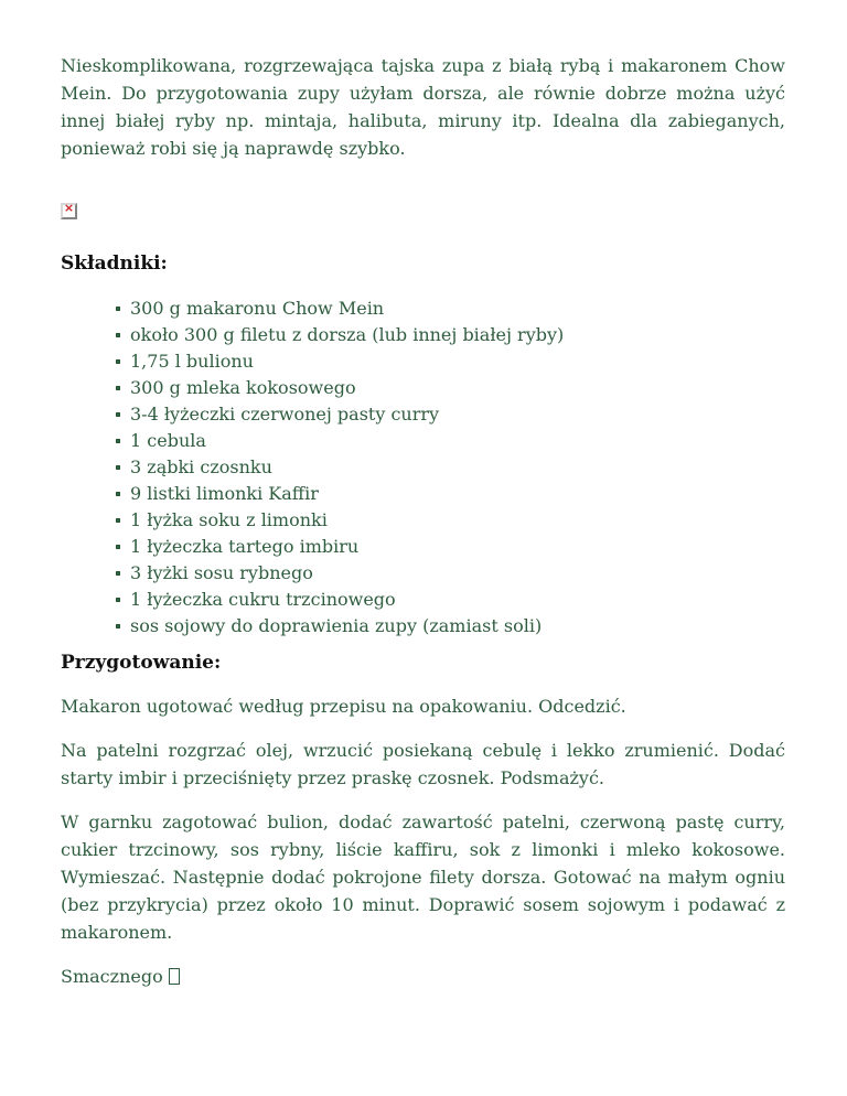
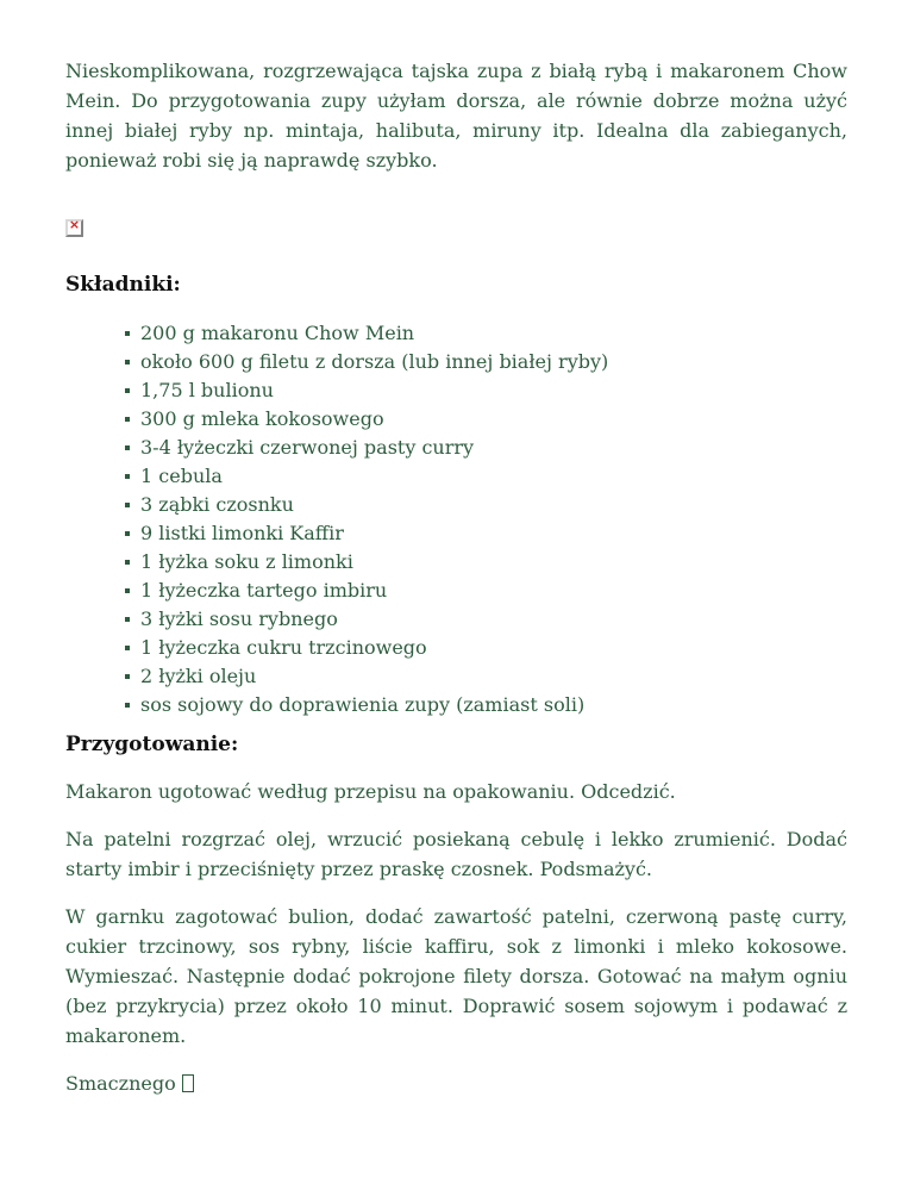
  Nieskomplikowana, rozgrzewająca tajska zupa z białą rybą i makaronem Chow Mein. Do przygotowania zupy użyłam dorsza, ale równie dobrze można użyć innej białej ryby np. mintaja, halibuta, miruny itp. Idealna dla zabieganych, ponieważ robi się ją naprawdę szybko.
  ×
  Składniki:
- 300 g makaronu Chow Mein
+ 200 g makaronu Chow Mein
- około 300 g filetu z dorsza (lub innej białej ryby)
+ około 600 g filetu z dorsza (lub innej białej ryby)
  1,75 l bulionu
  300 g mleka kokosowego
  3-4 łyżeczki czerwonej pasty curry
  1 cebula
  3 ząbki czosnku
  9 listki limonki Kaffir
  1 łyżka soku z limonki
  1 łyżeczka tartego imbiru
  3 łyżki sosu rybnego
  1 łyżeczka cukru trzcinowego
+ 2 łyżki oleju
  sos sojowy do doprawienia zupy (zamiast soli)
  Przygotowanie:
  Makaron ugotować według przepisu na opakowaniu. Odcedzić.
  Na patelni rozgrzać olej, wrzucić posiekaną cebulę i lekko zrumienić. Dodać starty imbir i przeciśnięty przez praskę czosnek. Podsmażyć.
  W garnku zagotować bulion, dodać zawartość patelni, czerwoną pastę curry, cukier trzcinowy, sos rybny, liście kaffiru, sok z limonki i mleko kokosowe. Wymieszać. Następnie dodać pokrojone filety dorsza. Gotować na małym ogniu (bez przykrycia) przez około 10 minut. Doprawić sosem sojowym i podawać z makaronem.
  Smacznego
